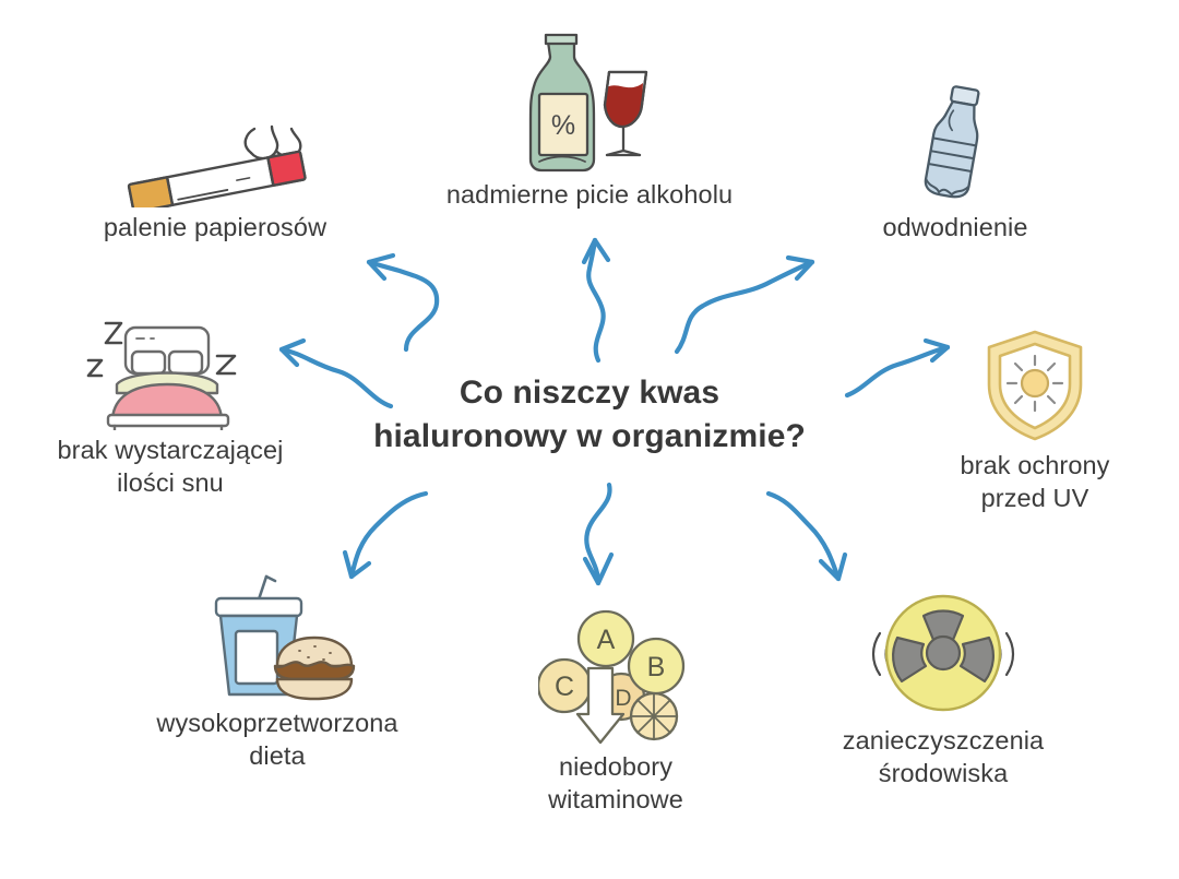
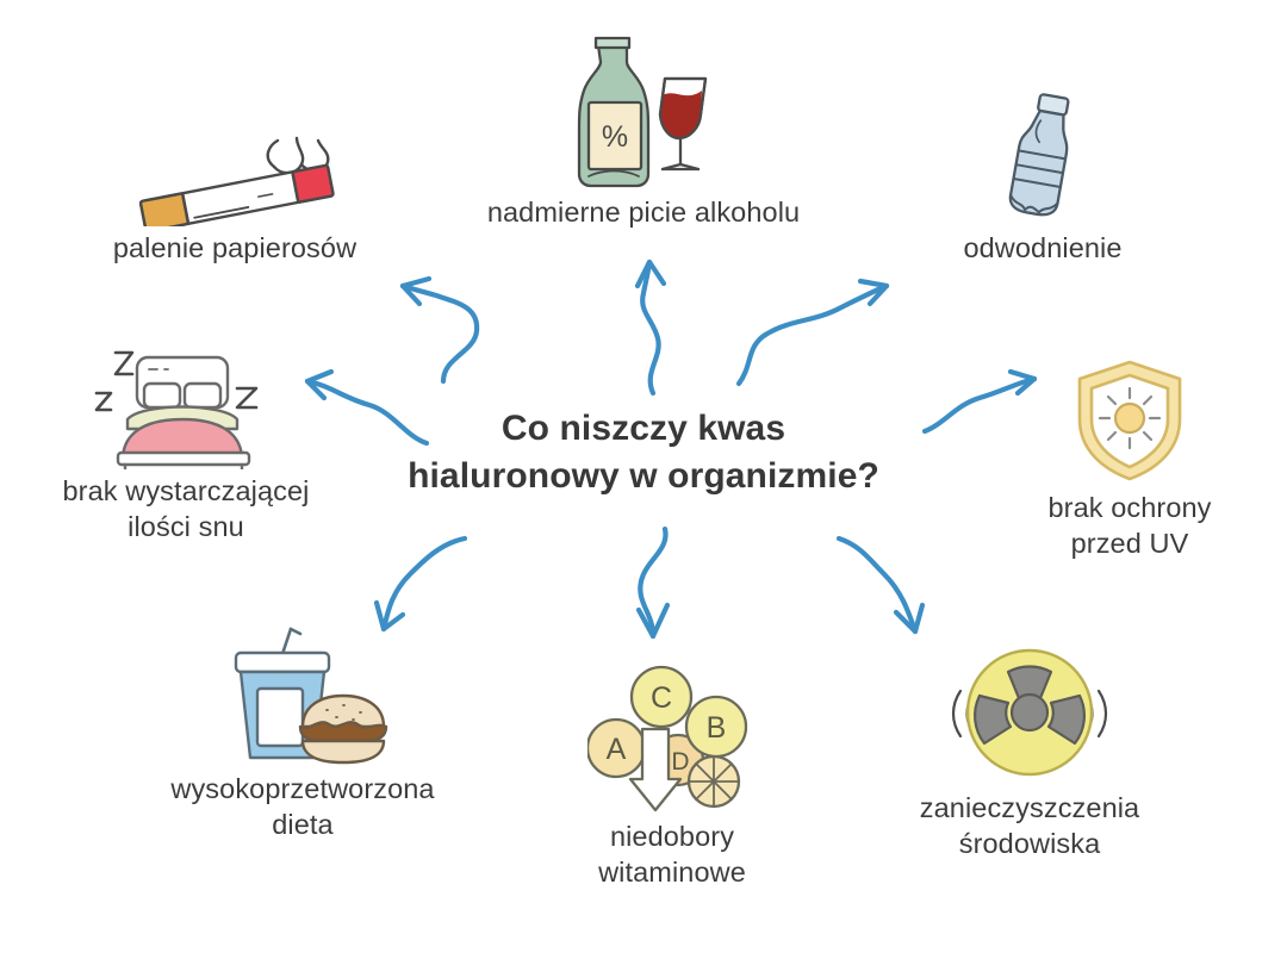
  Co niszczy kwas
  hialuronowy w organizmie?
  palenie papierosów
  %
  nadmierne picie alkoholu
  odwodnienie
  brak wystarczającej
  ilości snu
  brak ochrony
  przed UV
  wysokoprzetworzona
  dieta
- A
+ C
  B
- C
+ A
  D
  niedobory
  witaminowe
  zanieczyszczenia
  środowiska
